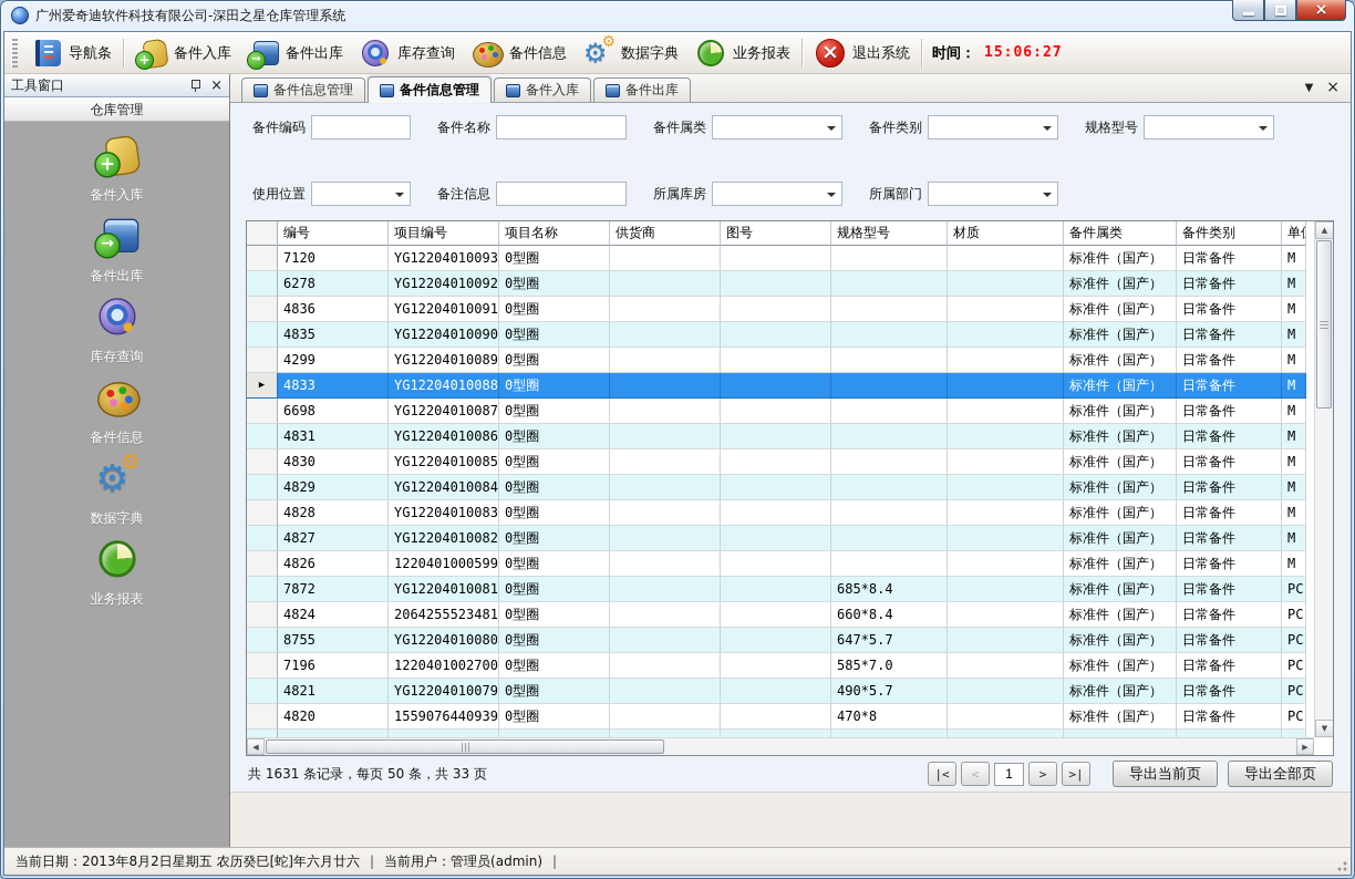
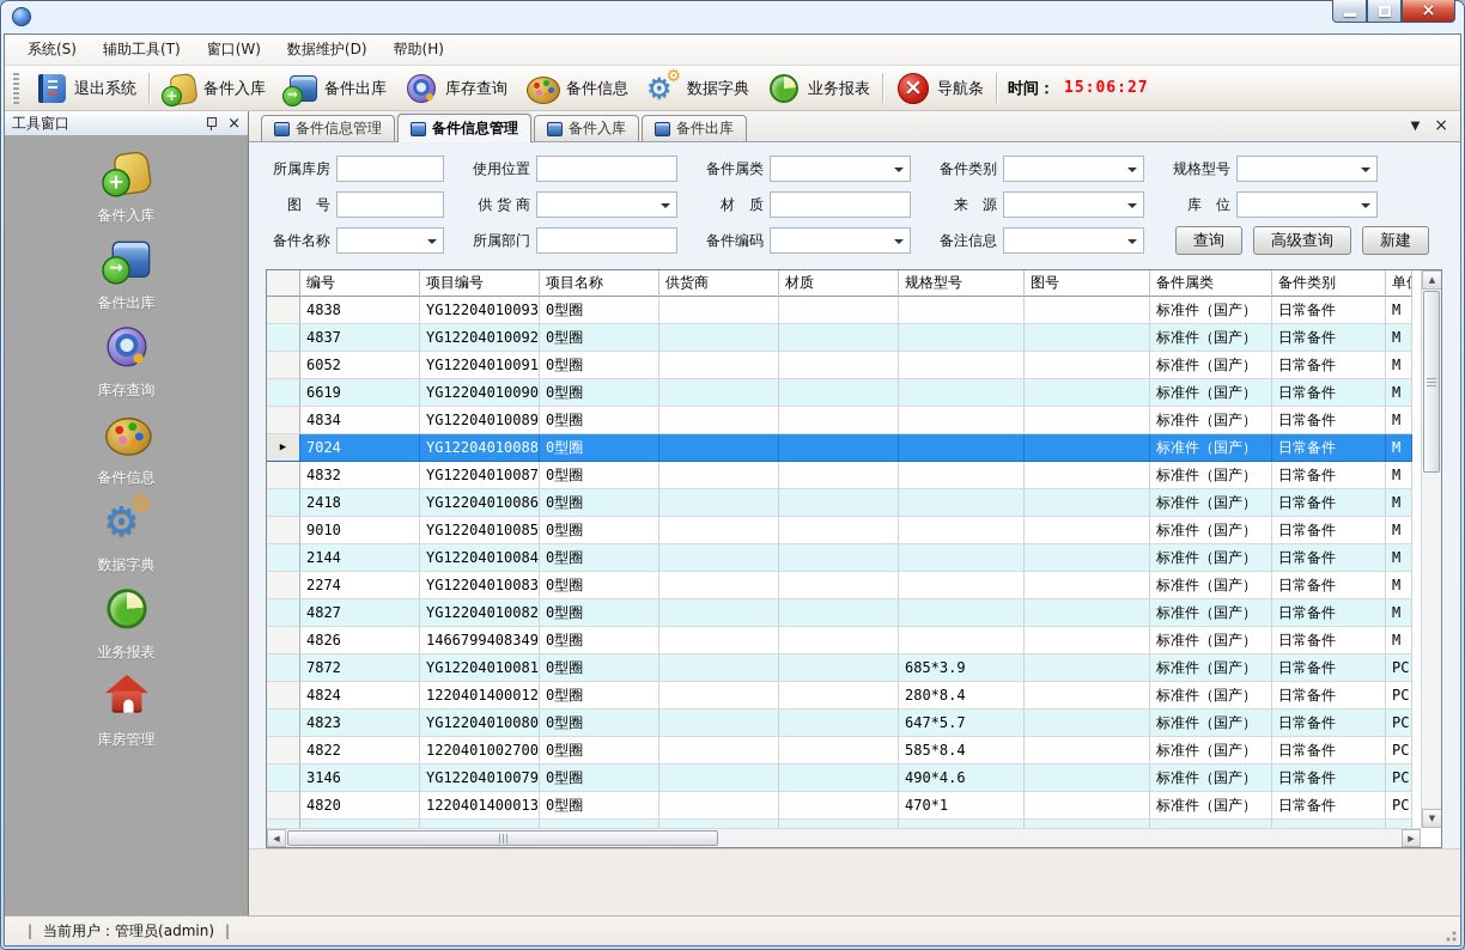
- 广州爱奇迪软件科技有限公司-深田之星仓库管理系统
  ×
+ 系统(S)
+ 辅助工具(T)
+ 窗口(W)
+ 数据维护(D)
+ 帮助(H)
- 导航条
+ 退出系统
  备件入库
  备件出库
  库存查询
  备件信息
  数据字典
  业务报表
- 退出系统
+ 导航条
  时间：
  15:06:27
  工具窗口
  ×
- 仓库管理
  备件入库
  备件出库
  库存查询
  备件信息
  数据字典
  业务报表
+ 库房管理
  备件信息管理
  备件信息管理
  备件入库
  备件出库
  ▼
  ×
- 备件编码
+ 所属库房
- 备件名称
+ 使用位置
  备件属类
  备件类别
  规格型号
+ 图 号
+ 供 货 商
+ 材 质
+ 来 源
+ 库 位
- 使用位置
+ 备件名称
- 备注信息
+ 所属部门
- 所属库房
+ 备件编码
- 所属部门
+ 备注信息
+ 查询
+ 高级查询
+ 新建
  编号
  项目编号
  项目名称
  供货商
- 图号
+ 材质
  规格型号
- 材质
+ 图号
  备件属类
  备件类别
- 7120
+ 4838
  YG12204010093
  0型圈
  标准件（国产）
  日常备件
  M
- 6278
+ 4837
  YG12204010092
  0型圈
  标准件（国产）
  日常备件
  M
- 4836
+ 6052
  YG12204010091
  0型圈
  标准件（国产）
  日常备件
  M
- 4835
+ 6619
  YG12204010090
  0型圈
  标准件（国产）
  日常备件
  M
- 4299
+ 4834
  YG12204010089
  0型圈
  标准件（国产）
  日常备件
  M
  ▶
- 4833
+ 7024
  YG12204010088
  0型圈
  标准件（国产）
  日常备件
  M
- 6698
+ 4832
  YG12204010087
  0型圈
  标准件（国产）
  日常备件
  M
- 4831
+ 2418
  YG12204010086
  0型圈
  标准件（国产）
  日常备件
  M
- 4830
+ 9010
  YG12204010085
  0型圈
  标准件（国产）
  日常备件
  M
- 4829
+ 2144
  YG12204010084
  0型圈
  标准件（国产）
  日常备件
  M
- 4828
+ 2274
  YG12204010083
  0型圈
  标准件（国产）
  日常备件
  M
  4827
  YG12204010082
  0型圈
  标准件（国产）
  日常备件
  M
  4826
- 1220401000599
+ 1466799408349
  0型圈
  标准件（国产）
  日常备件
  M
  7872
  YG12204010081
  0型圈
- 685*8.4
+ 685*3.9
  标准件（国产）
  日常备件
  PC
  4824
- 2064255523481
+ 1220401400012
  0型圈
- 660*8.4
+ 280*8.4
  标准件（国产）
  日常备件
  PC
- 8755
+ 4823
  YG12204010080
  0型圈
  647*5.7
  标准件（国产）
  日常备件
  PC
- 7196
+ 4822
  1220401002700
  0型圈
- 585*7.0
+ 585*8.4
  标准件（国产）
  日常备件
  PC
- 4821
+ 3146
  YG12204010079
  0型圈
- 490*5.7
+ 490*4.6
  标准件（国产）
  日常备件
  PC
  4820
- 1559076440939
+ 1220401400013
  0型圈
- 470*8
+ 470*1
  标准件（国产）
  日常备件
  PC
  ▲
  ▼
  ◀
  ▶
- 共 1631 条记录，每页 50 条，共 33 页
- |<
- <
- 1
- >
- >|
- 导出当前页
- 导出全部页
- 当前日期：2013年8月2日星期五 农历癸巳[蛇]年六月廿六
  |
  当前用户：管理员(admin)
  |
